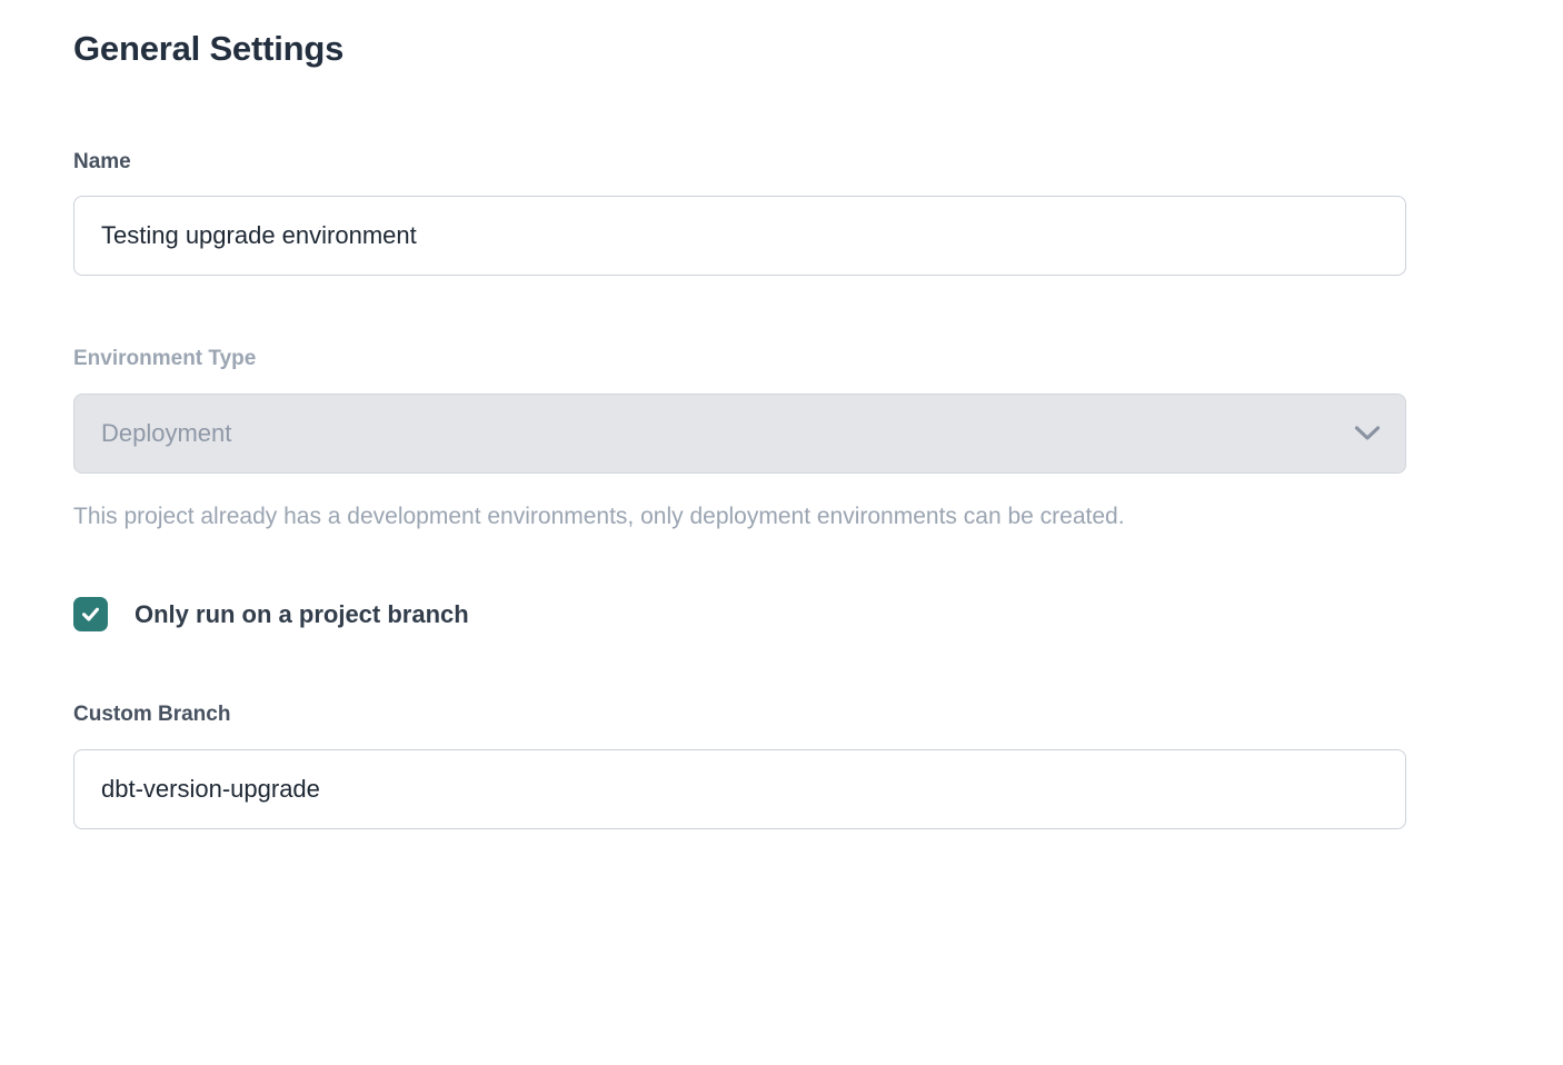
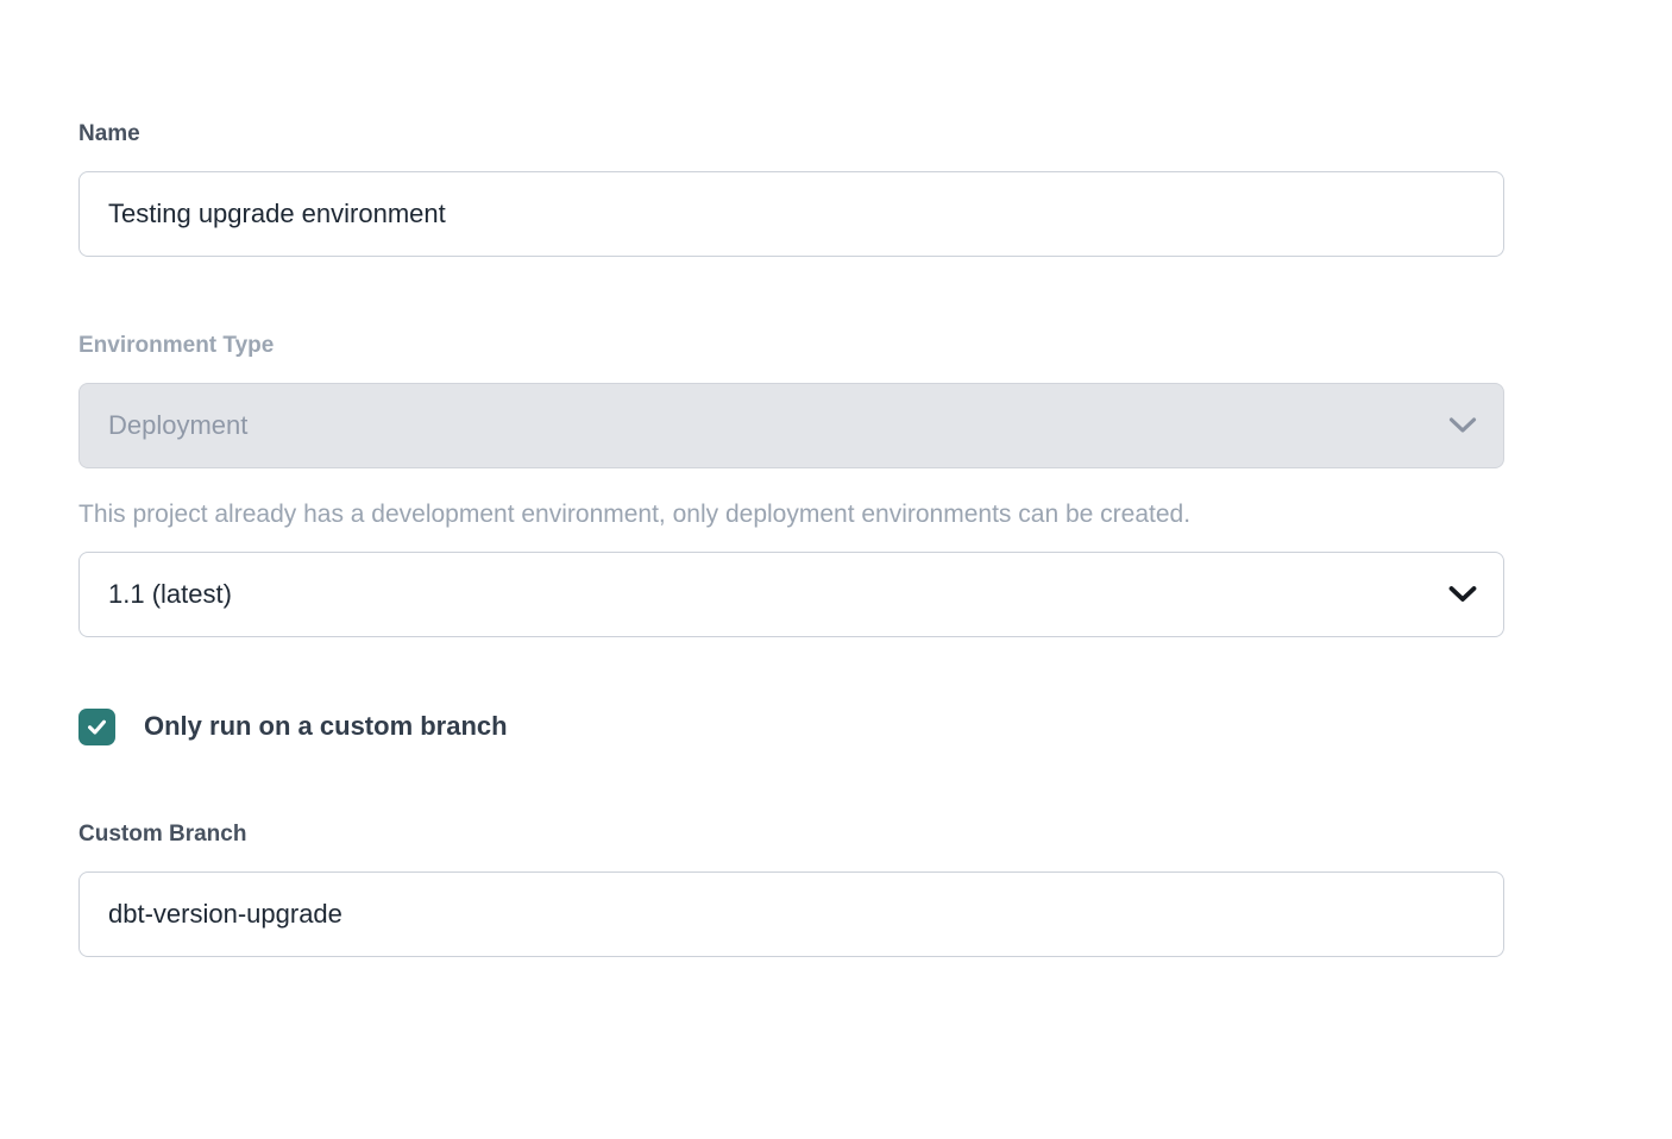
- General Settings
  Name
  Testing upgrade environment
  Environment Type
  Deployment
- This project already has a development environments, only deployment environments can be created.
+ This project already has a development environment, only deployment environments can be created.
+ 1.1 (latest)
- Only run on a project branch
+ Only run on a custom branch
  Custom Branch
  dbt-version-upgrade
